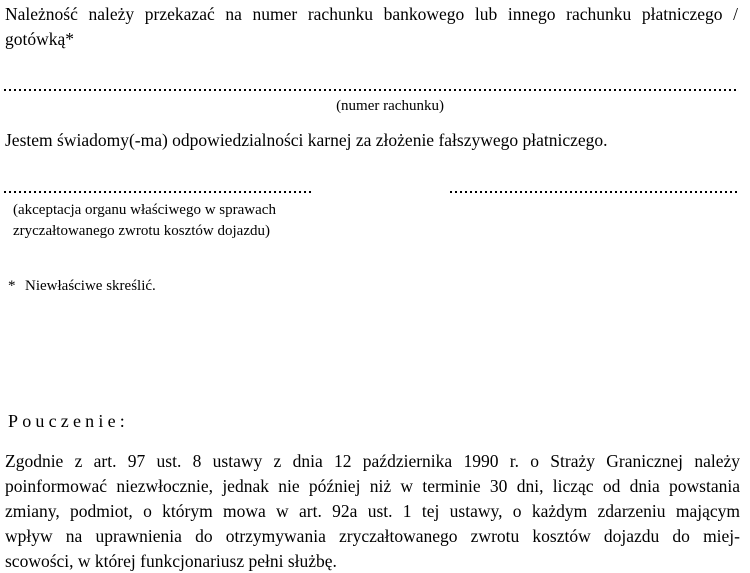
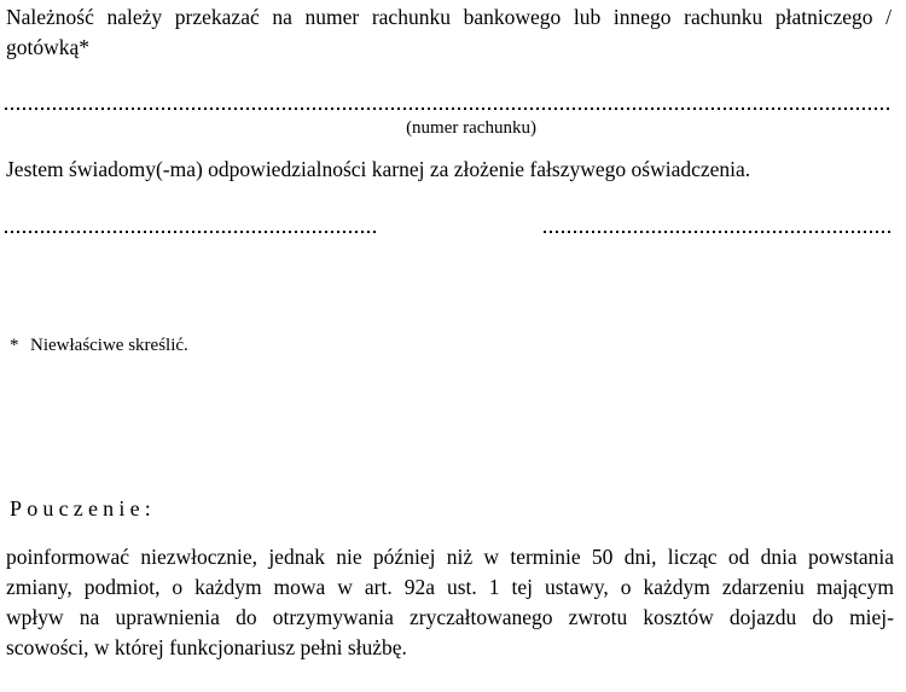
  Należność należy przekazać na numer rachunku bankowego lub innego rachunku płatniczego /
  gotówką*
  (numer rachunku)
- Jestem świadomy(-ma) odpowiedzialności karnej za złożenie fałszywego płatniczego.
+ Jestem świadomy(-ma) odpowiedzialności karnej za złożenie fałszywego oświadczenia.
- (akceptacja organu właściwego w sprawach
- zryczałtowanego zwrotu kosztów dojazdu)
  * Niewłaściwe skreślić.
  Pouczenie:
- Zgodnie z art. 97 ust. 8 ustawy z dnia 12 października 1990 r. o Straży Granicznej należy
- poinformować niezwłocznie, jednak nie później niż w terminie 30 dni, licząc od dnia powstania
+ poinformować niezwłocznie, jednak nie później niż w terminie 50 dni, licząc od dnia powstania
- zmiany, podmiot, o którym mowa w art. 92a ust. 1 tej ustawy, o każdym zdarzeniu mającym
+ zmiany, podmiot, o każdym mowa w art. 92a ust. 1 tej ustawy, o każdym zdarzeniu mającym
  wpływ na uprawnienia do otrzymywania zryczałtowanego zwrotu kosztów dojazdu do miej-
  scowości, w której funkcjonariusz pełni służbę.
